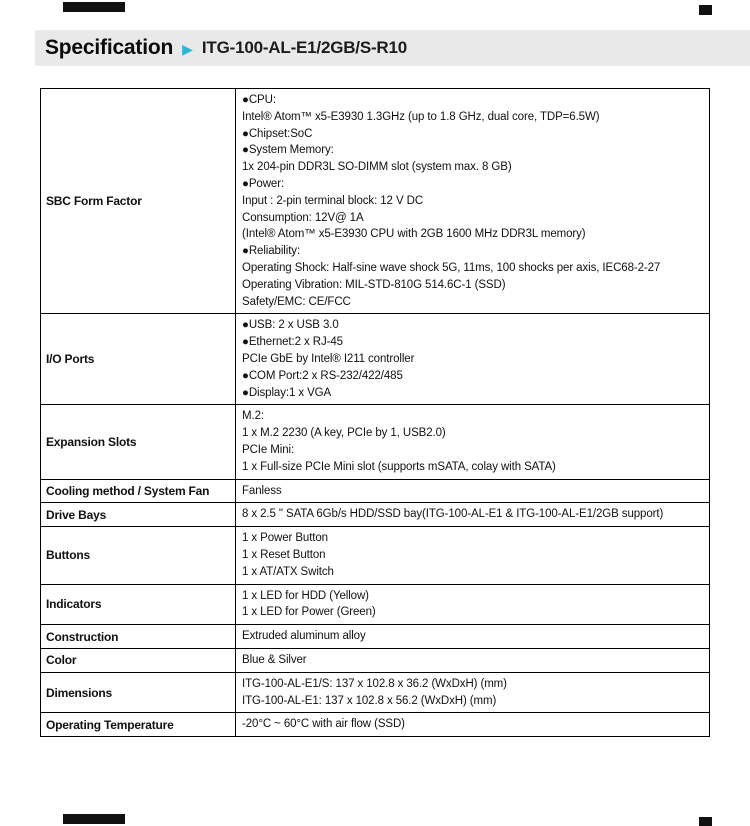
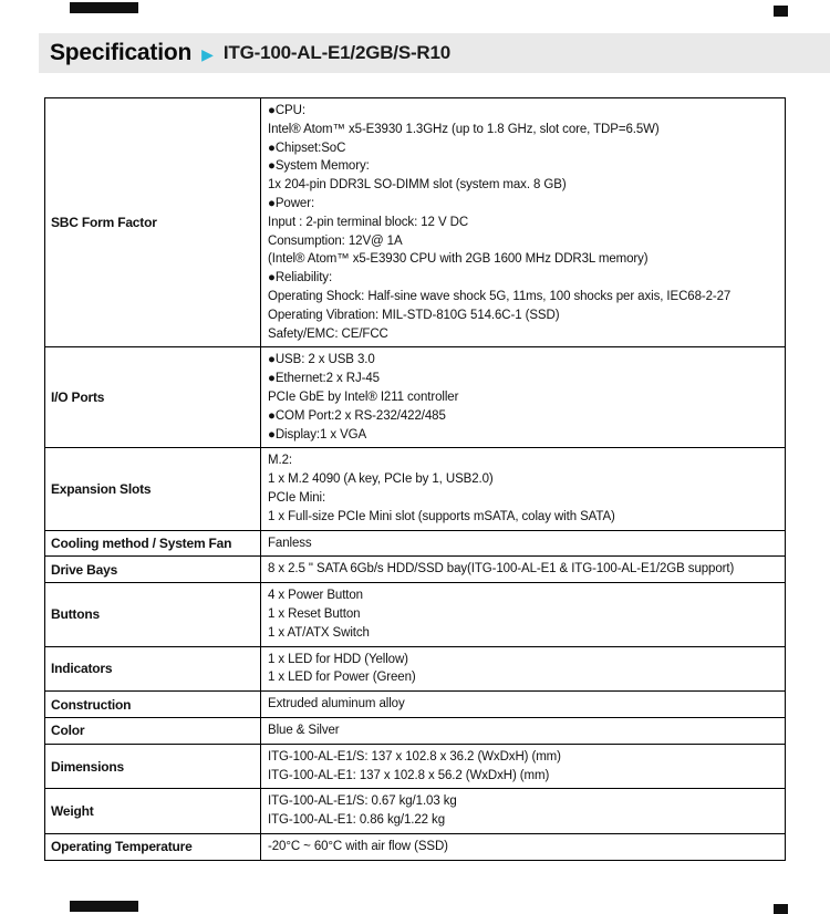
  Specification
  ▶
  ITG-100-AL-E1/2GB/S-R10
- SBC Form Factor	●CPU:Intel® Atom™ x5-E3930 1.3GHz (up to 1.8 GHz, dual core, TDP=6.5W)●Chipset:SoC●System Memory:1x 204-pin DDR3L SO-DIMM slot (system max. 8 GB)●Power:Input : 2-pin terminal block: 12 V DCConsumption: 12V@ 1A(Intel® Atom™ x5-E3930 CPU with 2GB 1600 MHz DDR3L memory)●Reliability:Operating Shock: Half-sine wave shock 5G, 11ms, 100 shocks per axis, IEC68-2-27Operating Vibration: MIL-STD-810G 514.6C-1 (SSD)Safety/EMC: CE/FCC
+ SBC Form Factor	●CPU:Intel® Atom™ x5-E3930 1.3GHz (up to 1.8 GHz, slot core, TDP=6.5W)●Chipset:SoC●System Memory:1x 204-pin DDR3L SO-DIMM slot (system max. 8 GB)●Power:Input : 2-pin terminal block: 12 V DCConsumption: 12V@ 1A(Intel® Atom™ x5-E3930 CPU with 2GB 1600 MHz DDR3L memory)●Reliability:Operating Shock: Half-sine wave shock 5G, 11ms, 100 shocks per axis, IEC68-2-27Operating Vibration: MIL-STD-810G 514.6C-1 (SSD)Safety/EMC: CE/FCC
  I/O Ports	●USB: 2 x USB 3.0●Ethernet:2 x RJ-45PCIe GbE by Intel® I211 controller●COM Port:2 x RS-232/422/485●Display:1 x VGA
- Expansion Slots	M.2:1 x M.2 2230 (A key, PCIe by 1, USB2.0)PCIe Mini:1 x Full-size PCIe Mini slot (supports mSATA, colay with SATA)
+ Expansion Slots	M.2:1 x M.2 4090 (A key, PCIe by 1, USB2.0)PCIe Mini:1 x Full-size PCIe Mini slot (supports mSATA, colay with SATA)
  Cooling method / System Fan	Fanless
  Drive Bays	8 x 2.5 " SATA 6Gb/s HDD/SSD bay(ITG-100-AL-E1 & ITG-100-AL-E1/2GB support)
- Buttons	1 x Power Button1 x Reset Button1 x AT/ATX Switch
+ Buttons	4 x Power Button1 x Reset Button1 x AT/ATX Switch
  Indicators	1 x LED for HDD (Yellow)1 x LED for Power (Green)
  Construction	Extruded aluminum alloy
  Color	Blue & Silver
  Dimensions	ITG-100-AL-E1/S: 137 x 102.8 x 36.2 (WxDxH) (mm)ITG-100-AL-E1: 137 x 102.8 x 56.2 (WxDxH) (mm)
+ Weight	ITG-100-AL-E1/S: 0.67 kg/1.03 kgITG-100-AL-E1: 0.86 kg/1.22 kg
  Operating Temperature	-20°C ~ 60°C with air flow (SSD)
